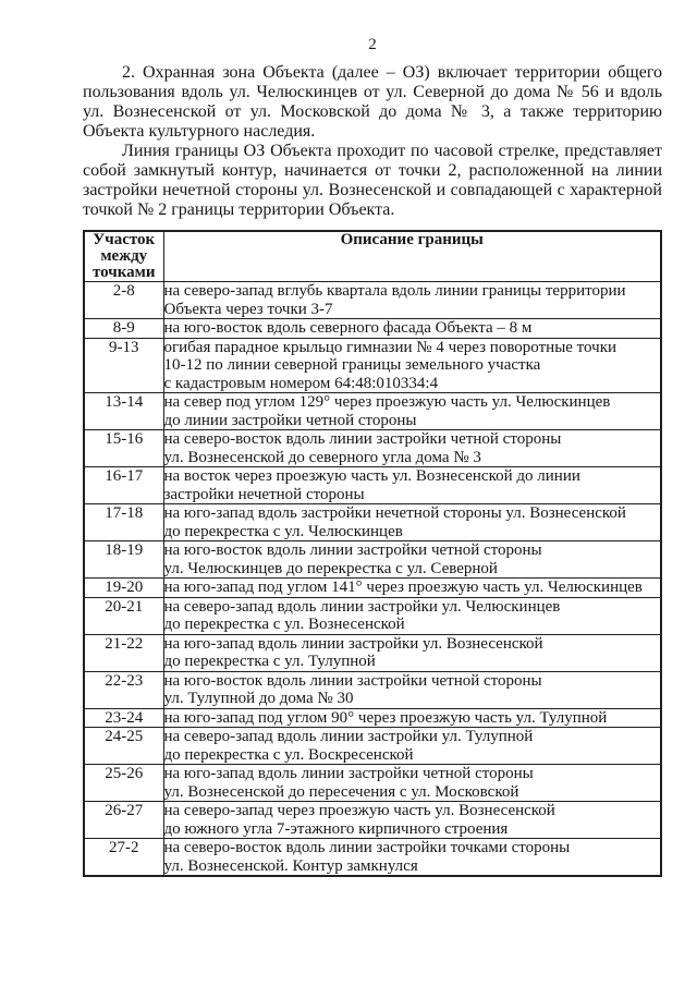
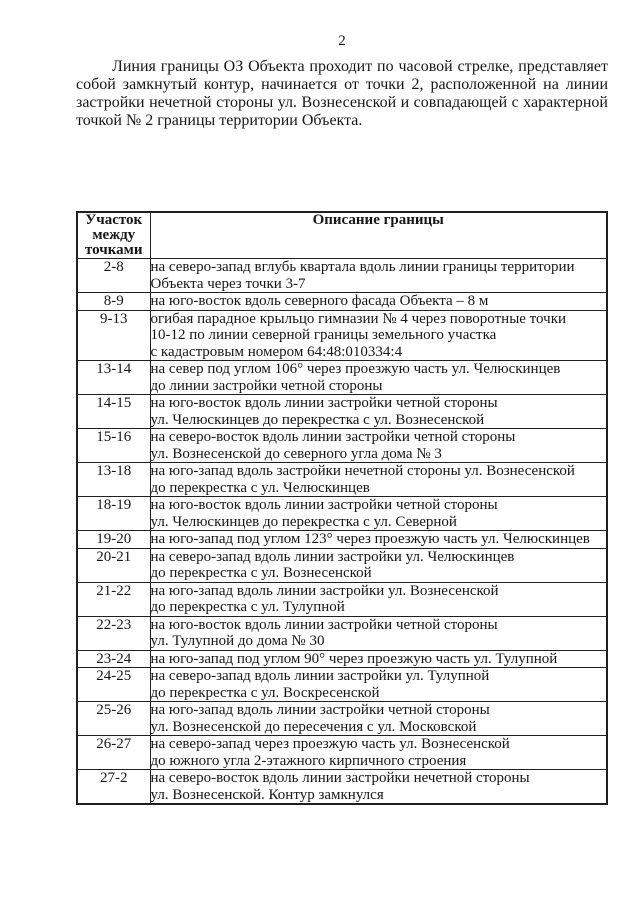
  2
- 2. Охранная зона Объекта (далее – ОЗ) включает территории общего пользования вдоль ул. Челюскинцев от ул. Северной до дома № 56 и вдоль ул. Вознесенской от ул. Московской до дома № 3, а также территорию Объекта культурного наследия.
  Линия границы ОЗ Объекта проходит по часовой стрелке, представляет собой замкнутый контур, начинается от точки 2, расположенной на линии застройки нечетной стороны ул. Вознесенской и совпадающей с характерной точкой № 2 границы территории Объекта.
  Участок между точками	Описание границы
  2-8	на северо-запад вглубь квартала вдоль линии границы территории Объекта через точки 3-7
  8-9	на юго-восток вдоль северного фасада Объекта – 8 м
  9-13	огибая парадное крыльцо гимназии № 4 через поворотные точки 10-12 по линии северной границы земельного участка с кадастровым номером 64:48:010334:4
- 13-14	на север под углом 129° через проезжую часть ул. Челюскинцев до линии застройки четной стороны
+ 13-14	на север под углом 106° через проезжую часть ул. Челюскинцев до линии застройки четной стороны
+ 14-15	на юго-восток вдоль линии застройки четной стороны ул. Челюскинцев до перекрестка с ул. Вознесенской
  15-16	на северо-восток вдоль линии застройки четной стороны ул. Вознесенской до северного угла дома № 3
- 16-17	на восток через проезжую часть ул. Вознесенской до линии застройки нечетной стороны
- 17-18	на юго-запад вдоль застройки нечетной стороны ул. Вознесенской до перекрестка с ул. Челюскинцев
+ 13-18	на юго-запад вдоль застройки нечетной стороны ул. Вознесенской до перекрестка с ул. Челюскинцев
  18-19	на юго-восток вдоль линии застройки четной стороны ул. Челюскинцев до перекрестка с ул. Северной
- 19-20	на юго-запад под углом 141° через проезжую часть ул. Челюскинцев
+ 19-20	на юго-запад под углом 123° через проезжую часть ул. Челюскинцев
  20-21	на северо-запад вдоль линии застройки ул. Челюскинцев до перекрестка с ул. Вознесенской
  21-22	на юго-запад вдоль линии застройки ул. Вознесенской до перекрестка с ул. Тулупной
  22-23	на юго-восток вдоль линии застройки четной стороны ул. Тулупной до дома № 30
  23-24	на юго-запад под углом 90° через проезжую часть ул. Тулупной
  24-25	на северо-запад вдоль линии застройки ул. Тулупной до перекрестка с ул. Воскресенской
  25-26	на юго-запад вдоль линии застройки четной стороны ул. Вознесенской до пересечения с ул. Московской
- 26-27	на северо-запад через проезжую часть ул. Вознесенской до южного угла 7-этажного кирпичного строения
+ 26-27	на северо-запад через проезжую часть ул. Вознесенской до южного угла 2-этажного кирпичного строения
- 27-2	на северо-восток вдоль линии застройки точками стороны ул. Вознесенской. Контур замкнулся
+ 27-2	на северо-восток вдоль линии застройки нечетной стороны ул. Вознесенской. Контур замкнулся
